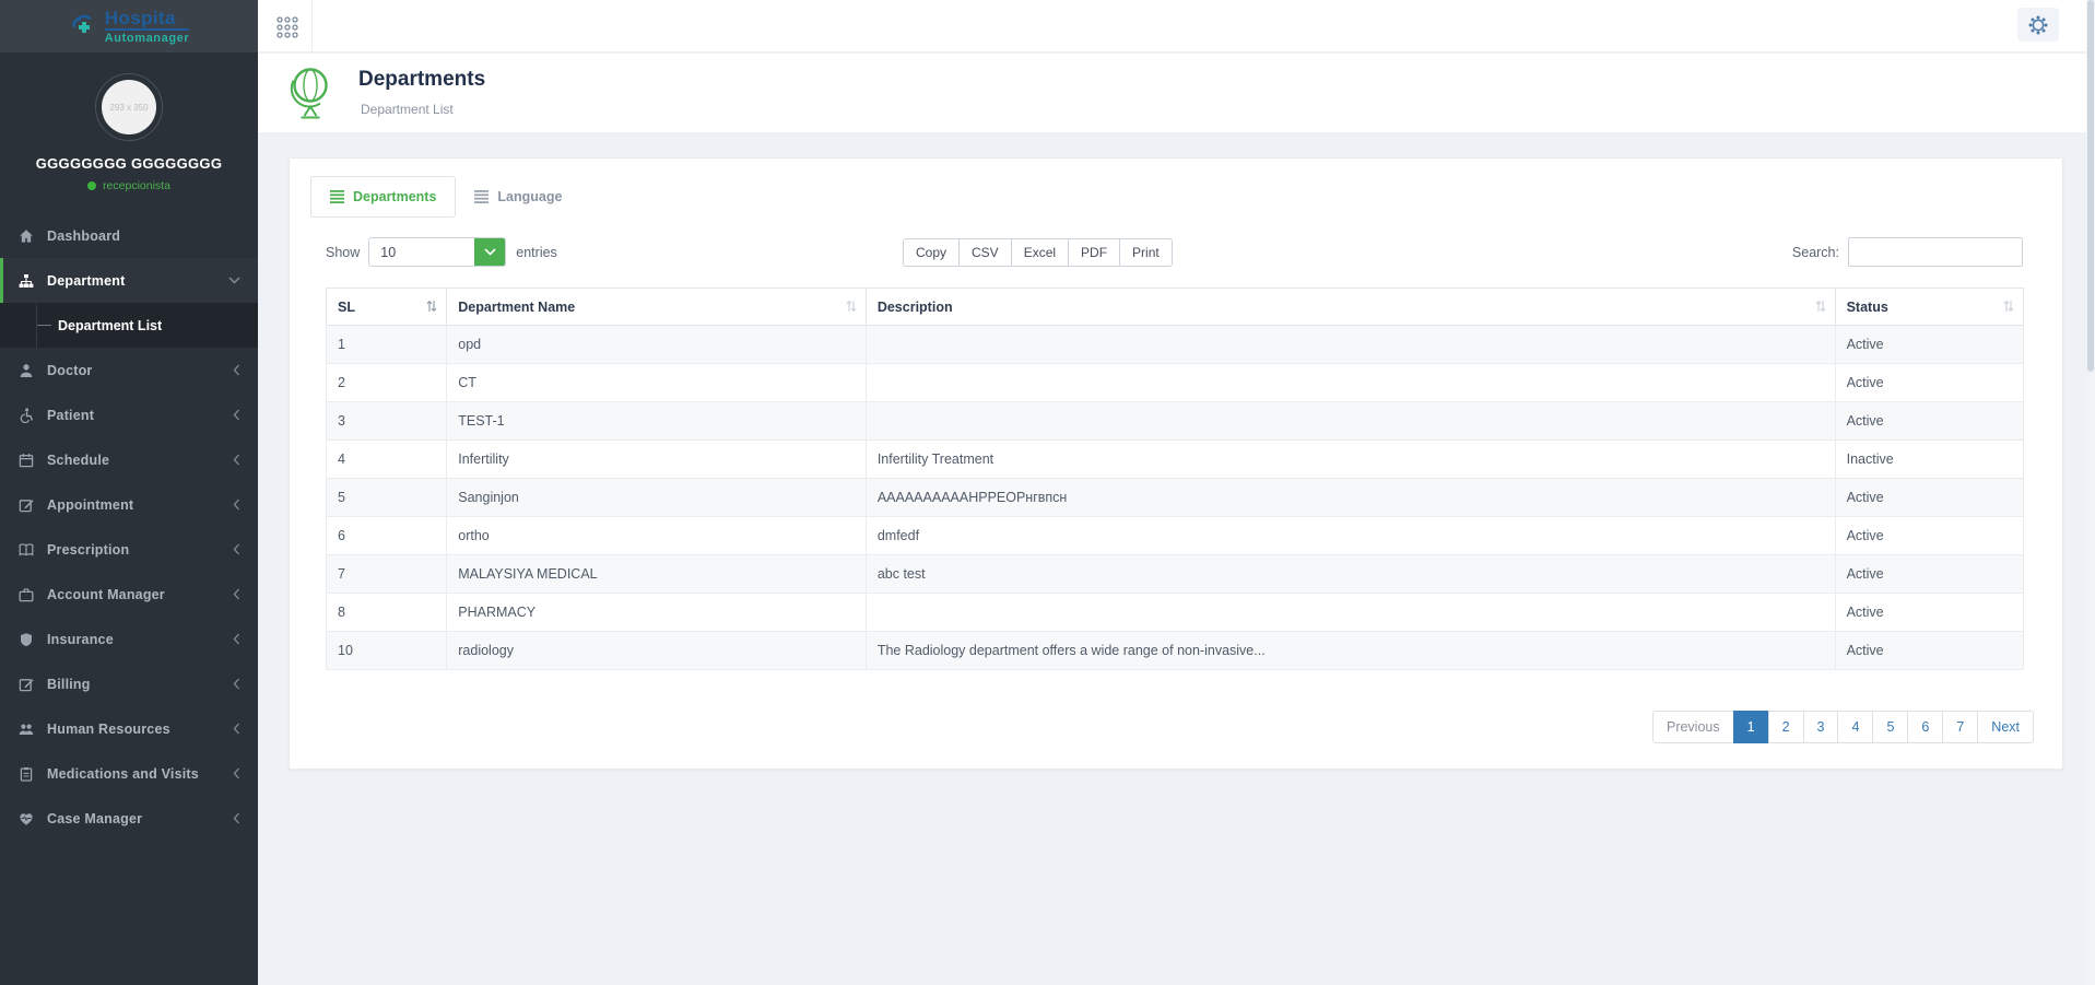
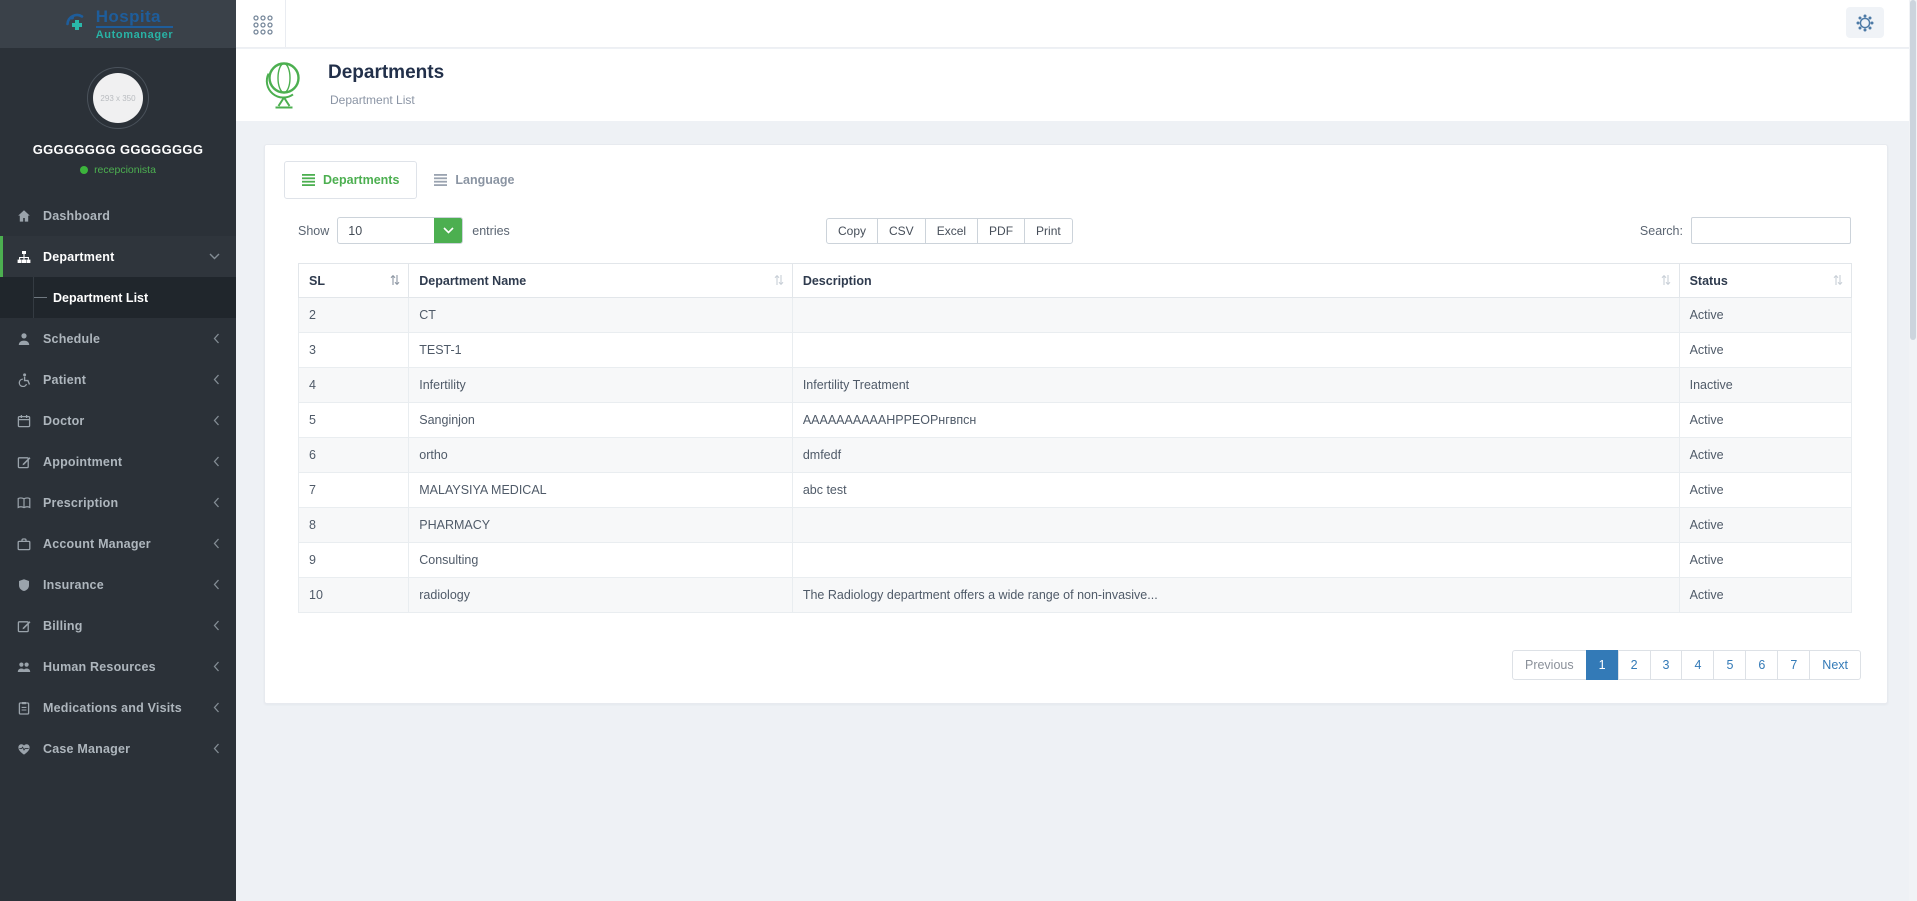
  Hospita
  Automanager
  293 x 350
  GGGGGGGG GGGGGGGG
  recepcionista
  Dashboard
  Department
  Department List
- Doctor
+ Schedule
  Patient
- Schedule
+ Doctor
  Appointment
  Prescription
  Account Manager
  Insurance
  Billing
  Human Resources
  Medications and Visits
  Case Manager
  Departments
  Department List
  Departments
  Language
  Show
  10
  entries
  Copy
  CSV
  Excel
  PDF
  Print
  Search:
  SL	Department Name	Description	Status
- 1	opd		Active
  2	CT		Active
  3	TEST-1		Active
  4	Infertility	Infertility Treatment	Inactive
  5	Sanginjon	AAAAAAAAAAHPPEOPнгвпсн	Active
  6	ortho	dmfedf	Active
  7	MALAYSIYA MEDICAL	abc test	Active
  8	PHARMACY		Active
+ 9	Consulting		Active
  10	radiology	The Radiology department offers a wide range of non-invasive...	Active
  Previous
  1
  2
  3
  4
  5
  6
  7
  Next
